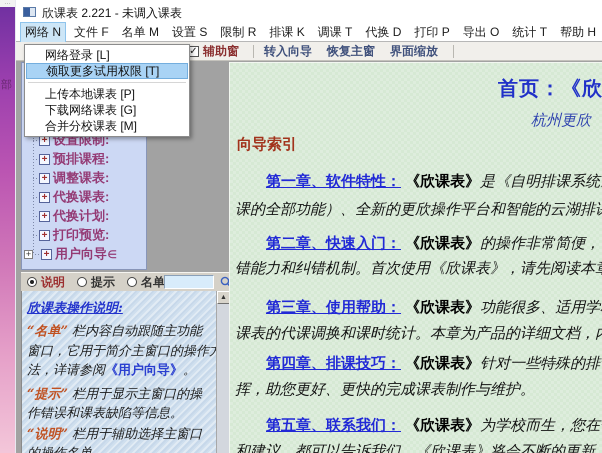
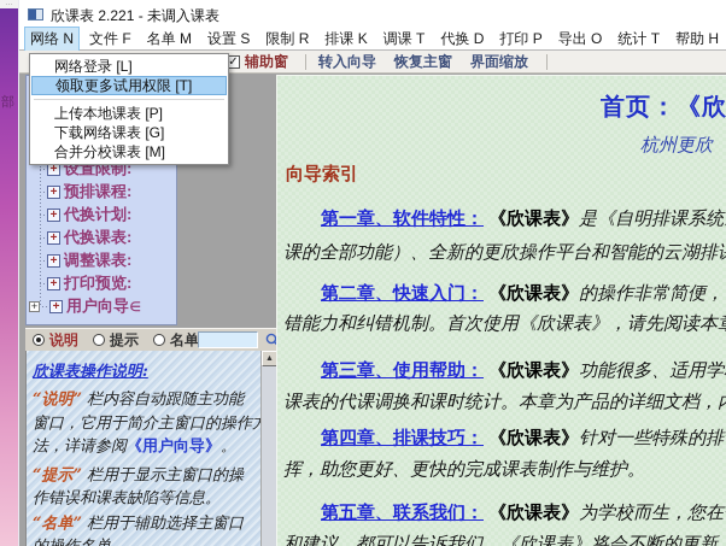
  部
  欣课表 2.221 - 未调入课表
  网络 N
  文件 F
  名单 M
  设置 S
  限制 R
  排课 K
  调课 T
  代换 D
  打印 P
  导出 O
  统计 T
  帮助 H
  ✓
  辅助窗
  转入向导
  恢复主窗
  界面缩放
  +
  设置限制:
  +
  预排课程:
  +
- 调整课表:
+ 代换计划:
  +
  代换课表:
  +
- 代换计划:
+ 调整课表:
  +
  打印预览:
  +
  +
  用户向导∈
  说明
  提示
  名单
  欣课表操作说明:
- “名单” 栏内容自动跟随主功能
+ “说明” 栏内容自动跟随主功能
  窗口，它用于简介主窗口的操作
  法，详请参阅《用户向导》。
  “提示” 栏用于显示主窗口的操
  作错误和课表缺陷等信息。
- “说明” 栏用于辅助选择主窗口
+ “名单” 栏用于辅助选择主窗口
  首页：《欣
  杭州更欣
  向导索引
  第一章、软件特性： 《欣课表》是《自明排课系统
  课的全部功能）、全新的更欣操作平台和智能的云湖排
  第二章、快速入门： 《欣课表》的操作非常简便，
  错能力和纠错机制。首次使用《欣课表》，请先阅读本
  第三章、使用帮助： 《欣课表》功能很多、适用学
  课表的代课调换和课时统计。本章为产品的详细文档，
  第四章、排课技巧： 《欣课表》针对一些特殊的排
  挥，助您更好、更快的完成课表制作与维护。
  第五章、联系我们： 《欣课表》为学校而生，您在
  和建议，都可以告诉我们。《欣课表》将会不断的更新
  网络登录 [L]
  领取更多试用权限 [T]
  上传本地课表 [P]
  下载网络课表 [G]
  合并分校课表 [M]
